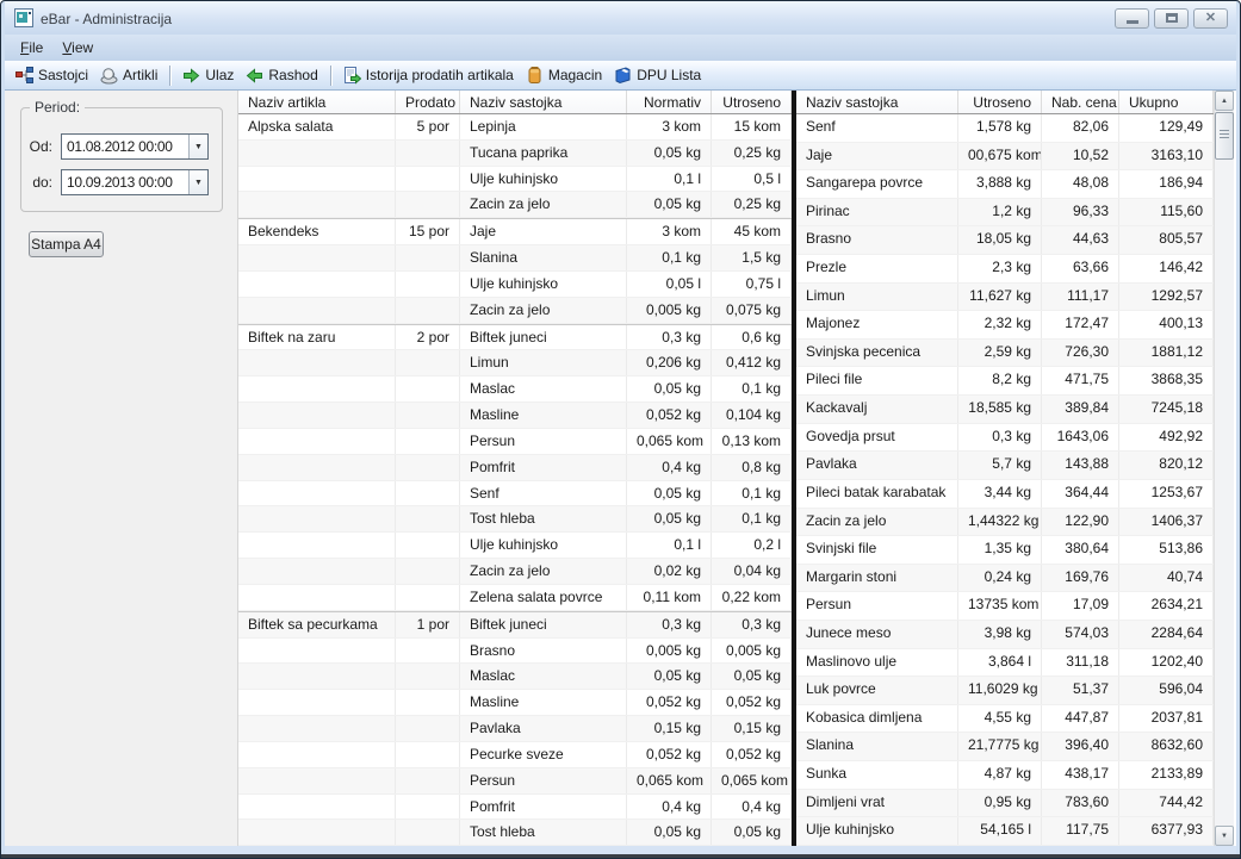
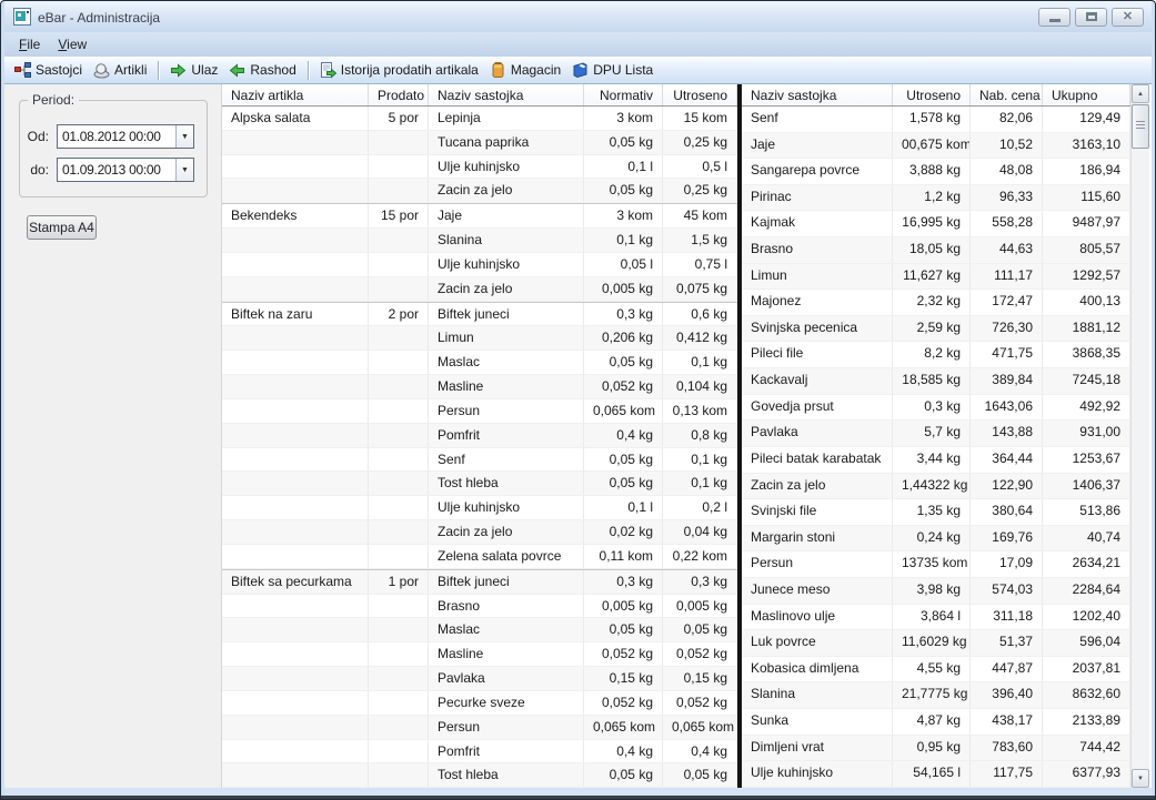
  eBar - Administracija
  ✕
  File
  View
  Sastojci
  Artikli
  Ulaz
  Rashod
  Istorija prodatih artikala
  Magacin
  DPU Lista
  Period:
  Od:
  01.08.2012 00:00
  do:
- 10.09.2013 00:00
+ 01.09.2013 00:00
  Stampa A4
  Naziv artikla
  Prodato
  Naziv sastojka
  Normativ
  Utroseno
  Alpska salata
  5 por
  Lepinja
  3 kom
  15 kom
  Tucana paprika
  0,05 kg
  0,25 kg
  Ulje kuhinjsko
  0,1 l
  0,5 l
  Zacin za jelo
  0,05 kg
  0,25 kg
  Bekendeks
  15 por
  Jaje
  3 kom
  45 kom
  Slanina
  0,1 kg
  1,5 kg
  Ulje kuhinjsko
  0,05 l
  0,75 l
  Zacin za jelo
  0,005 kg
  0,075 kg
  Biftek na zaru
  2 por
  Biftek juneci
  0,3 kg
  0,6 kg
  Limun
  0,206 kg
  0,412 kg
  Maslac
  0,05 kg
  0,1 kg
  Masline
  0,052 kg
  0,104 kg
  Persun
  0,065 kom
  0,13 kom
  Pomfrit
  0,4 kg
  0,8 kg
  Senf
  0,05 kg
  0,1 kg
  Tost hleba
  0,05 kg
  0,1 kg
  Ulje kuhinjsko
  0,1 l
  0,2 l
  Zacin za jelo
  0,02 kg
  0,04 kg
  Zelena salata povrce
  0,11 kom
  0,22 kom
  Biftek sa pecurkama
  1 por
  Biftek juneci
  0,3 kg
  0,3 kg
  Brasno
  0,005 kg
  0,005 kg
  Maslac
  0,05 kg
  0,05 kg
  Masline
  0,052 kg
  0,052 kg
  Pavlaka
  0,15 kg
  0,15 kg
  Pecurke sveze
  0,052 kg
  0,052 kg
  Persun
  0,065 kom
  0,065 kom
  Pomfrit
  0,4 kg
  0,4 kg
  Tost hleba
  0,05 kg
  0,05 kg
  Naziv sastojka
  Utroseno
  Nab. cena
  Ukupno
  Senf
  1,578 kg
  82,06
  129,49
  Jaje
  00,675 kom
  10,52
  3163,10
  Sangarepa povrce
  3,888 kg
  48,08
  186,94
  Pirinac
  1,2 kg
  96,33
  115,60
+ Kajmak
+ 16,995 kg
+ 558,28
+ 9487,97
  Brasno
  18,05 kg
  44,63
  805,57
- Prezle
- 2,3 kg
- 63,66
- 146,42
  Limun
  11,627 kg
  111,17
  1292,57
  Majonez
  2,32 kg
  172,47
  400,13
  Svinjska pecenica
  2,59 kg
  726,30
  1881,12
  Pileci file
  8,2 kg
  471,75
  3868,35
  Kackavalj
  18,585 kg
  389,84
  7245,18
  Govedja prsut
  0,3 kg
  1643,06
  492,92
  Pavlaka
  5,7 kg
  143,88
- 820,12
+ 931,00
  Pileci batak karabatak
  3,44 kg
  364,44
  1253,67
  Zacin za jelo
  1,44322 kg
  122,90
  1406,37
  Svinjski file
  1,35 kg
  380,64
  513,86
  Margarin stoni
  0,24 kg
  169,76
  40,74
  Persun
  13735 kom
  17,09
  2634,21
  Junece meso
  3,98 kg
  574,03
  2284,64
  Maslinovo ulje
  3,864 l
  311,18
  1202,40
  Luk povrce
  11,6029 kg
  51,37
  596,04
  Kobasica dimljena
  4,55 kg
  447,87
  2037,81
  Slanina
  21,7775 kg
  396,40
  8632,60
  Sunka
  4,87 kg
  438,17
  2133,89
  Dimljeni vrat
  0,95 kg
  783,60
  744,42
  Ulje kuhinjsko
  54,165 l
  117,75
  6377,93
